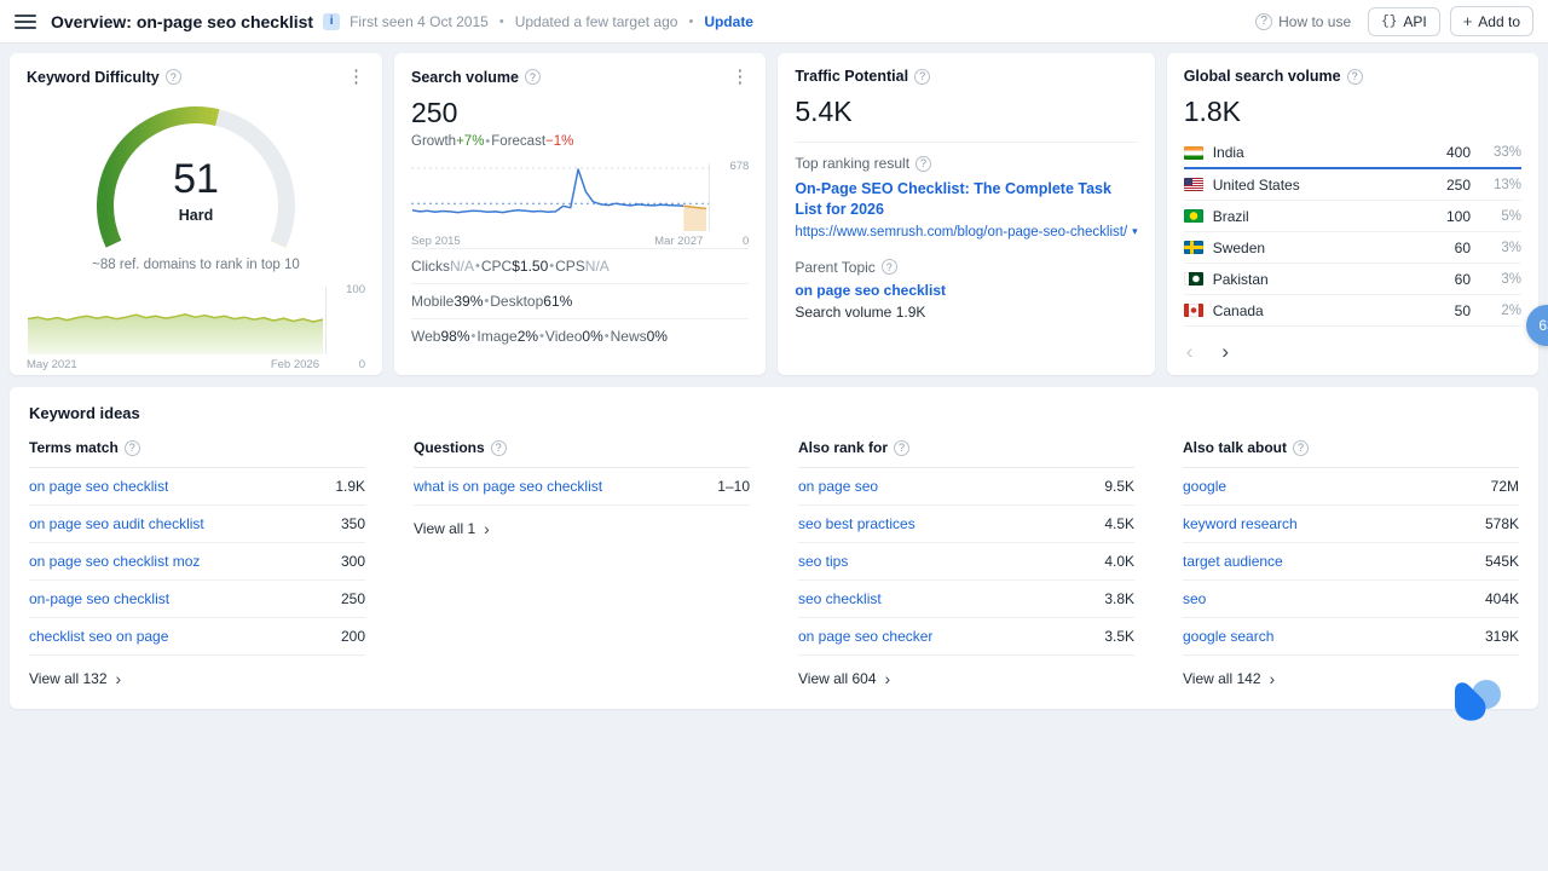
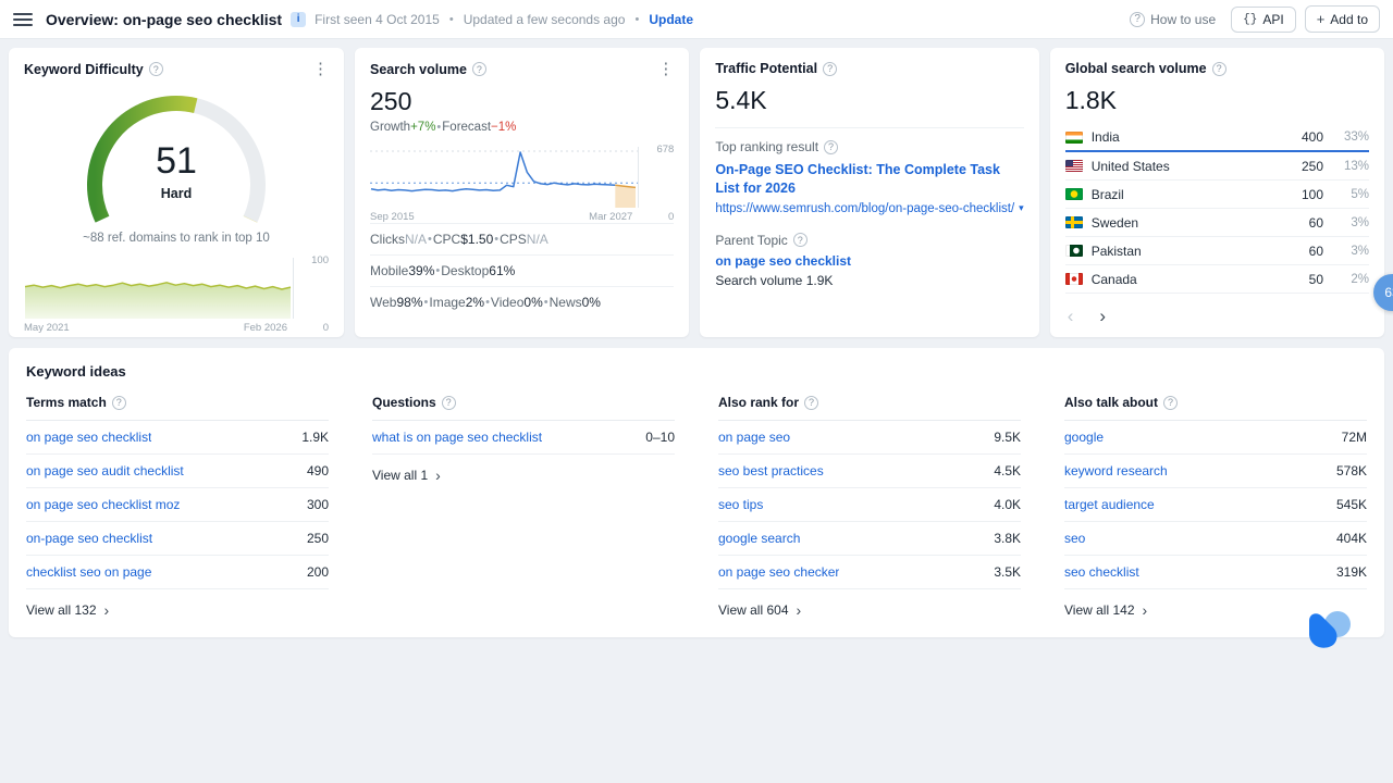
  Overview: on-page seo checklist
  i
  First seen 4 Oct 2015
  •
- Updated a few target ago
+ Updated a few seconds ago
  •
  Update
  ?
  How to use
  {}
  API
  +
  Add to
  Keyword Difficulty
  ?
  ⋮
  51
  Hard
  ~88 ref. domains to rank in top 10
  100
  0
  May 2021
  Feb 2026
  Search volume
  ?
  ⋮
  250
  Growth
  +7%
  •
  Forecast
  −1%
  678
  0
  Sep 2015
  Mar 2027
  Clicks
  N/A
  •
  CPC
  $1.50
  •
  CPS
  N/A
  Mobile
  39%
  •
  Desktop
  61%
  Web
  98%
  •
  Image
  2%
  •
  Video
  0%
  •
  News
  0%
  Traffic Potential
  ?
  5.4K
  Top ranking result
  ?
  On-Page SEO Checklist: The Complete Task List for 2026
  https://www.semrush.com/blog/on-page-seo-checklist/
  ▾
  Parent Topic
  ?
  on page seo checklist
  Search volume 1.9K
  Global search volume
  ?
  1.8K
  India
  400
  33%
  United States
  250
  13%
  Brazil
  100
  5%
  Sweden
  60
  3%
  Pakistan
  60
  3%
  Canada
  50
  2%
  ‹
  ›
  Keyword ideas
  Terms match
  ?
  on page seo checklist
  1.9K
  on page seo audit checklist
- 350
+ 490
  on page seo checklist moz
  300
  on-page seo checklist
  250
  checklist seo on page
  200
  View all 132
  ›
  Questions
  ?
  what is on page seo checklist
- 1–10
+ 0–10
  View all 1
  ›
  Also rank for
  ?
  on page seo
  9.5K
  seo best practices
  4.5K
  seo tips
  4.0K
- seo checklist
+ google search
  3.8K
  on page seo checker
  3.5K
  View all 604
  ›
  Also talk about
  ?
  google
  72M
  keyword research
  578K
  target audience
  545K
  seo
  404K
- google search
+ seo checklist
  319K
  View all 142
  ›
